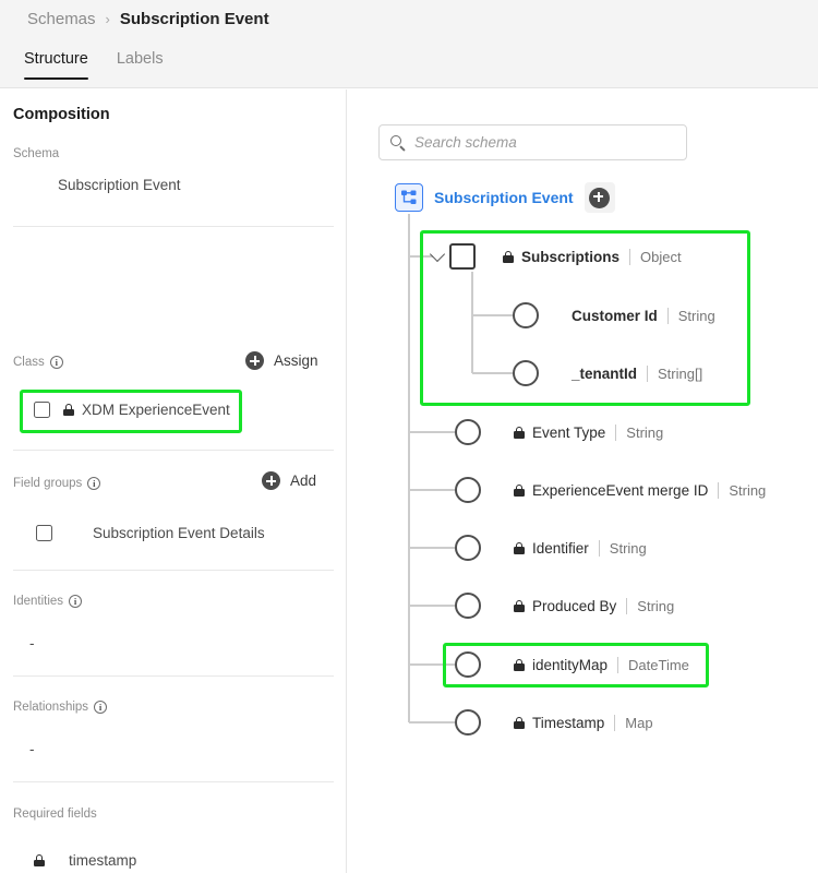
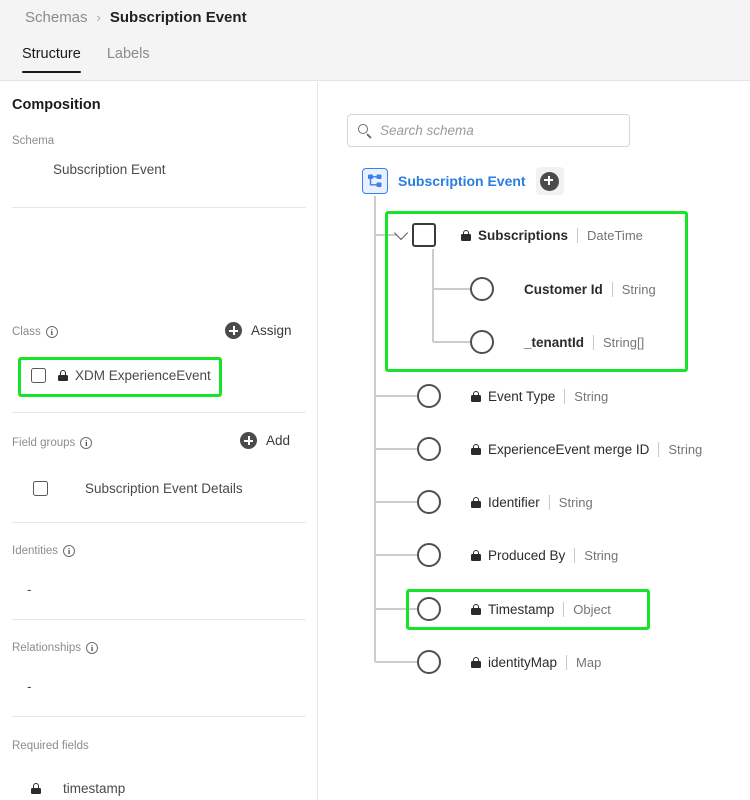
  Schemas
  ›
  Subscription Event
  Structure
  Labels
  Composition
  Schema
  Subscription Event
  Class
  i
  Assign
  XDM ExperienceEvent
  Field groups
  i
  Add
  Subscription Event Details
  Identities
  i
  -
  Relationships
  i
  -
  Required fields
  timestamp
  Search schema
  Subscription Event
  Subscriptions
- Object
+ DateTime
  Customer Id
  String
  _tenantId
  String[]
  Event Type
  String
  ExperienceEvent merge ID
  String
  Identifier
  String
  Produced By
  String
- identityMap
+ Timestamp
- DateTime
+ Object
- Timestamp
+ identityMap
  Map
